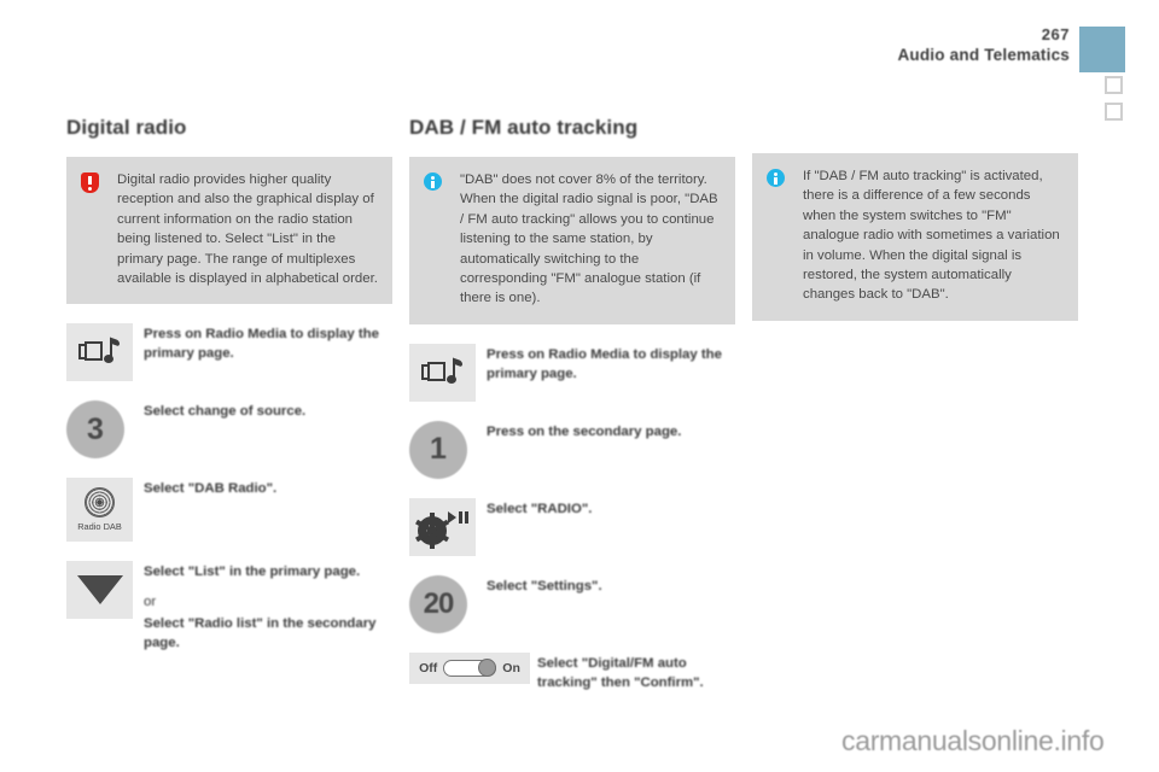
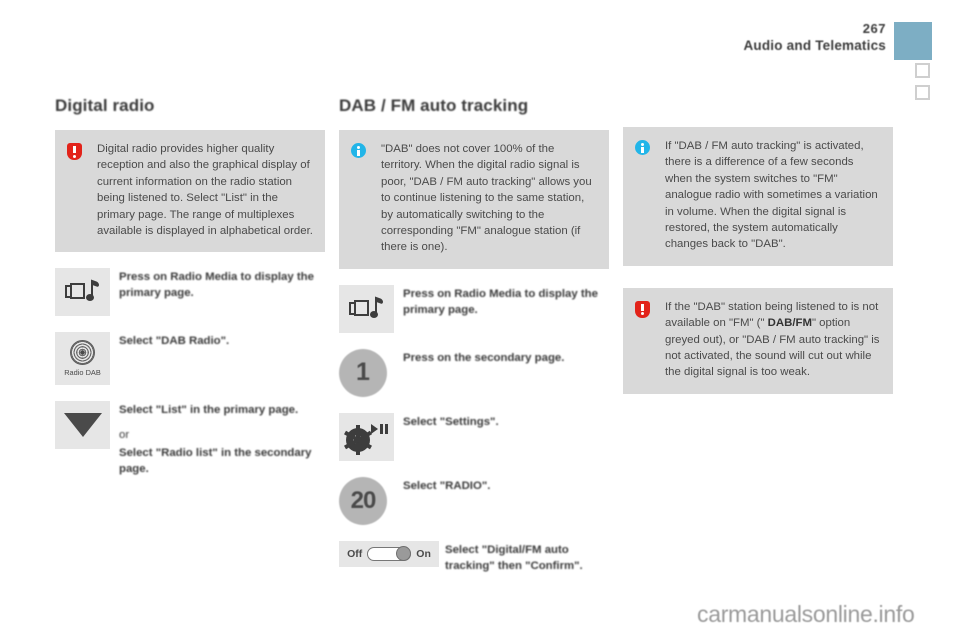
  267
  Audio and Telematics
  Digital radio
  Digital radio provides higher quality reception and also the graphical display of current information on the radio station being listened to. Select "List" in the primary page. The range of multiplexes available is displayed in alphabetical order.
  Press on Radio Media to display the primary page.
- 3
- Select change of source.
  Radio DAB
  Select "DAB Radio".
  Select "List" in the primary page.
  or
  Select "Radio list" in the secondary page.
  DAB / FM auto tracking
- "DAB" does not cover 8% of the territory. When the digital radio signal is poor, "DAB / FM auto tracking" allows you to continue listening to the same station, by automatically switching to the corresponding "FM" analogue station (if there is one).
+ "DAB" does not cover 100% of the territory. When the digital radio signal is poor, "DAB / FM auto tracking" allows you to continue listening to the same station, by automatically switching to the corresponding "FM" analogue station (if there is one).
  Press on Radio Media to display the primary page.
  1
  Press on the secondary page.
- Select "RADIO".
+ Select "Settings".
  20
- Select "Settings".
+ Select "RADIO".
  Off
  On
  Select "Digital/FM auto tracking" then "Confirm".
  If "DAB / FM auto tracking" is activated, there is a difference of a few seconds when the system switches to "FM" analogue radio with sometimes a variation in volume. When the digital signal is restored, the system automatically changes back to "DAB".
+ If the "DAB" station being listened to is not available on "FM" (" DAB/FM" option greyed out), or "DAB / FM auto tracking" is not activated, the sound will cut out while the digital signal is too weak.
  carmanualsonline.info
